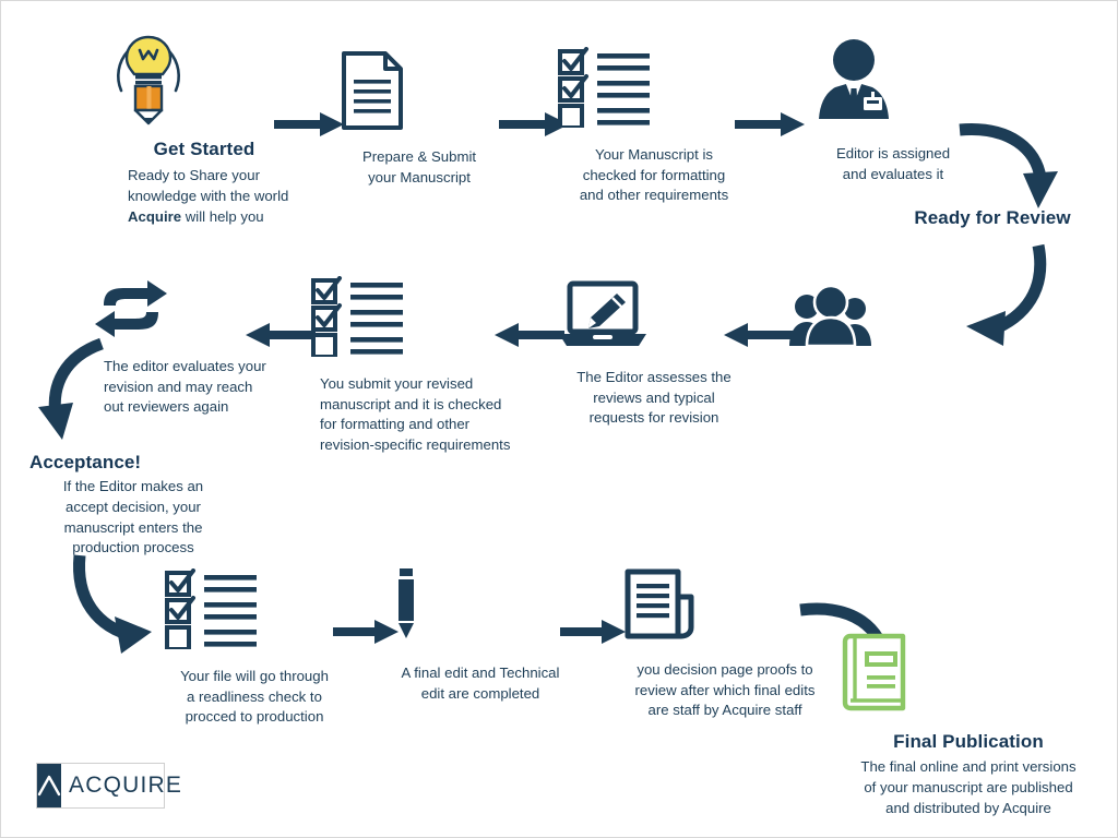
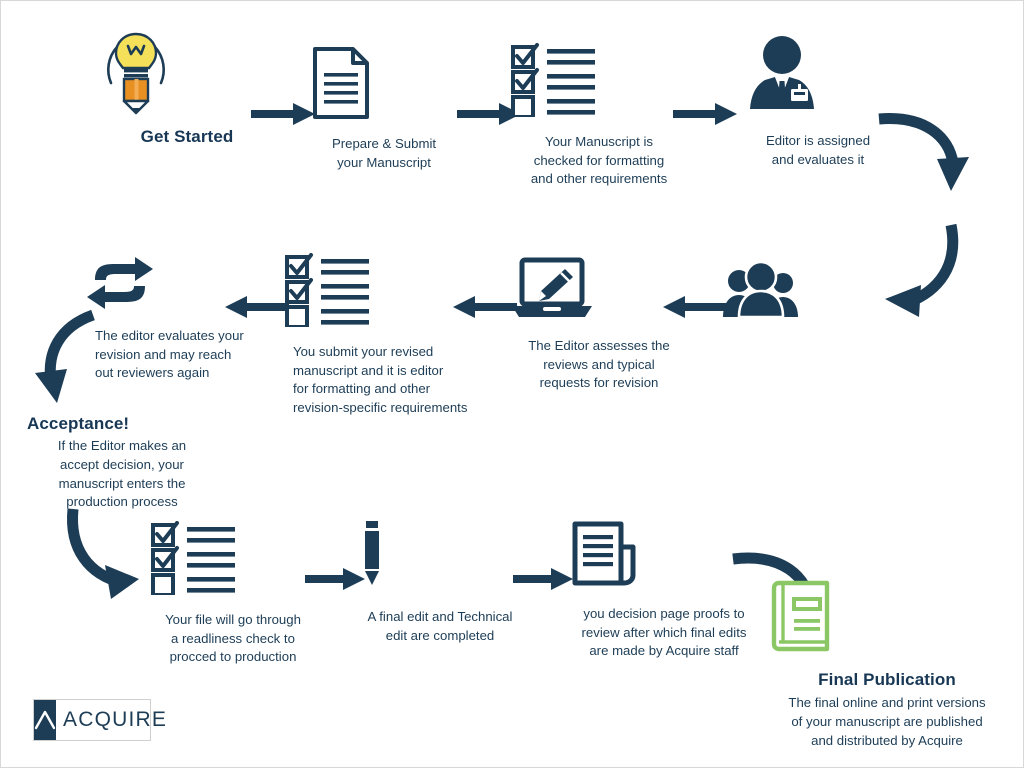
  Get Started
- Ready to Share your
- knowledge with the world
- Acquire will help you
  Prepare & Submit
  your Manuscript
  Your Manuscript is
  checked for formatting
  and other requirements
  Editor is assigned
  and evaluates it
- Ready for Review
  The Editor assesses the
  reviews and typical
  requests for revision
  You submit your revised
- manuscript and it is checked
+ manuscript and it is editor
  for formatting and other
  revision-specific requirements
  The editor evaluates your
  revision and may reach
  out reviewers again
  Acceptance!
  If the Editor makes an
  accept decision, your
  manuscript enters the
  production process
  Your file will go through
  a readliness check to
  procced to production
  A final edit and Technical
  edit are completed
  you decision page proofs to
  review after which final edits
- are staff by Acquire staff
+ are made by Acquire staff
  Final Publication
  The final online and print versions
  of your manuscript are published
  and distributed by Acquire
  ACQUIRE
